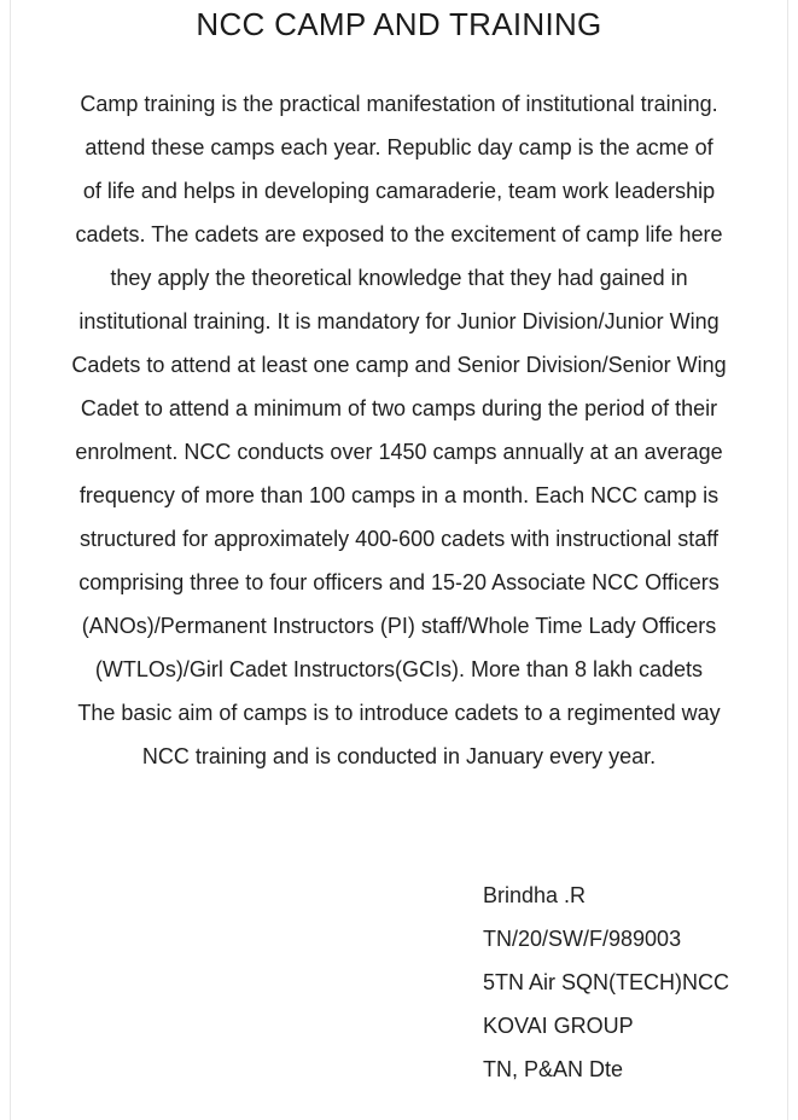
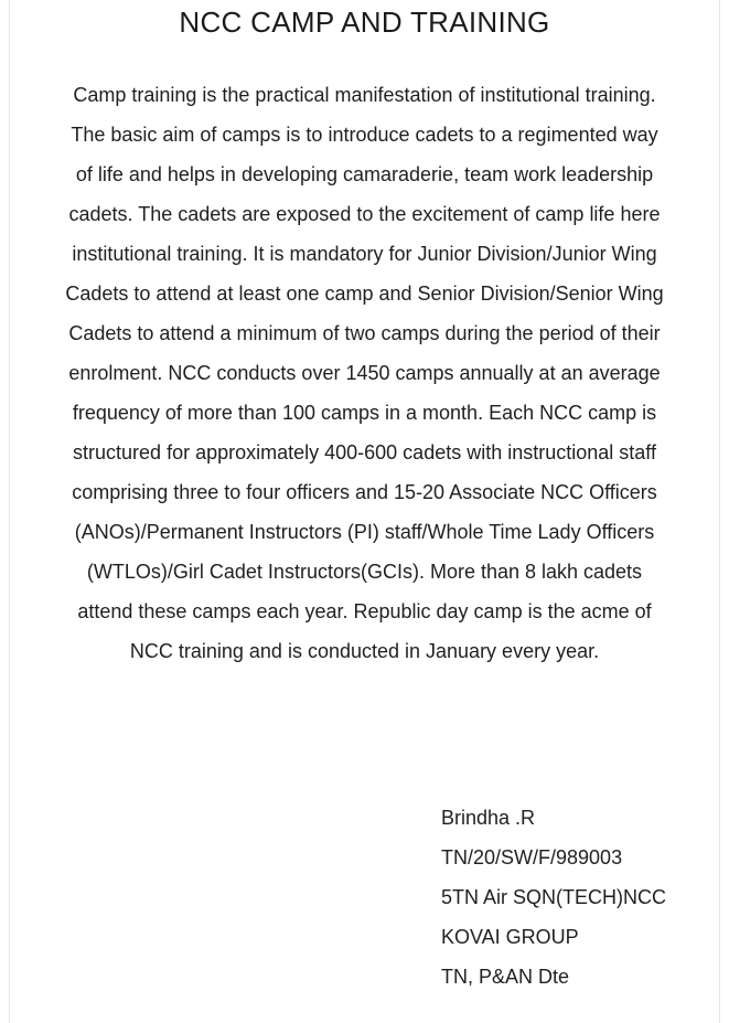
  NCC CAMP AND TRAINING
  Camp training is the practical manifestation of institutional training.
- attend these camps each year. Republic day camp is the acme of
+ The basic aim of camps is to introduce cadets to a regimented way
  of life and helps in developing camaraderie, team work leadership
  cadets. The cadets are exposed to the excitement of camp life here
- they apply the theoretical knowledge that they had gained in
  institutional training. It is mandatory for Junior Division/Junior Wing
  Cadets to attend at least one camp and Senior Division/Senior Wing
- Cadet to attend a minimum of two camps during the period of their
+ Cadets to attend a minimum of two camps during the period of their
  enrolment. NCC conducts over 1450 camps annually at an average
  frequency of more than 100 camps in a month. Each NCC camp is
  structured for approximately 400-600 cadets with instructional staff
  comprising three to four officers and 15-20 Associate NCC Officers
  (ANOs)/Permanent Instructors (PI) staff/Whole Time Lady Officers
  (WTLOs)/Girl Cadet Instructors(GCIs). More than 8 lakh cadets
- The basic aim of camps is to introduce cadets to a regimented way
+ attend these camps each year. Republic day camp is the acme of
  NCC training and is conducted in January every year.
  Brindha .R
  TN/20/SW/F/989003
  5TN Air SQN(TECH)NCC
  KOVAI GROUP
  TN, P&AN Dte
